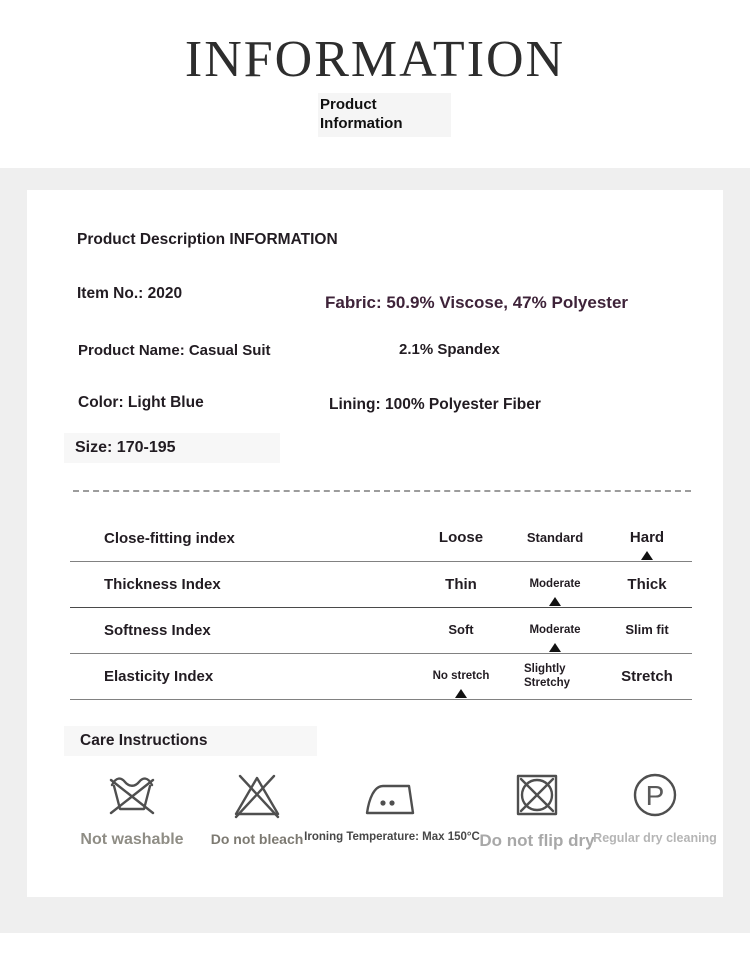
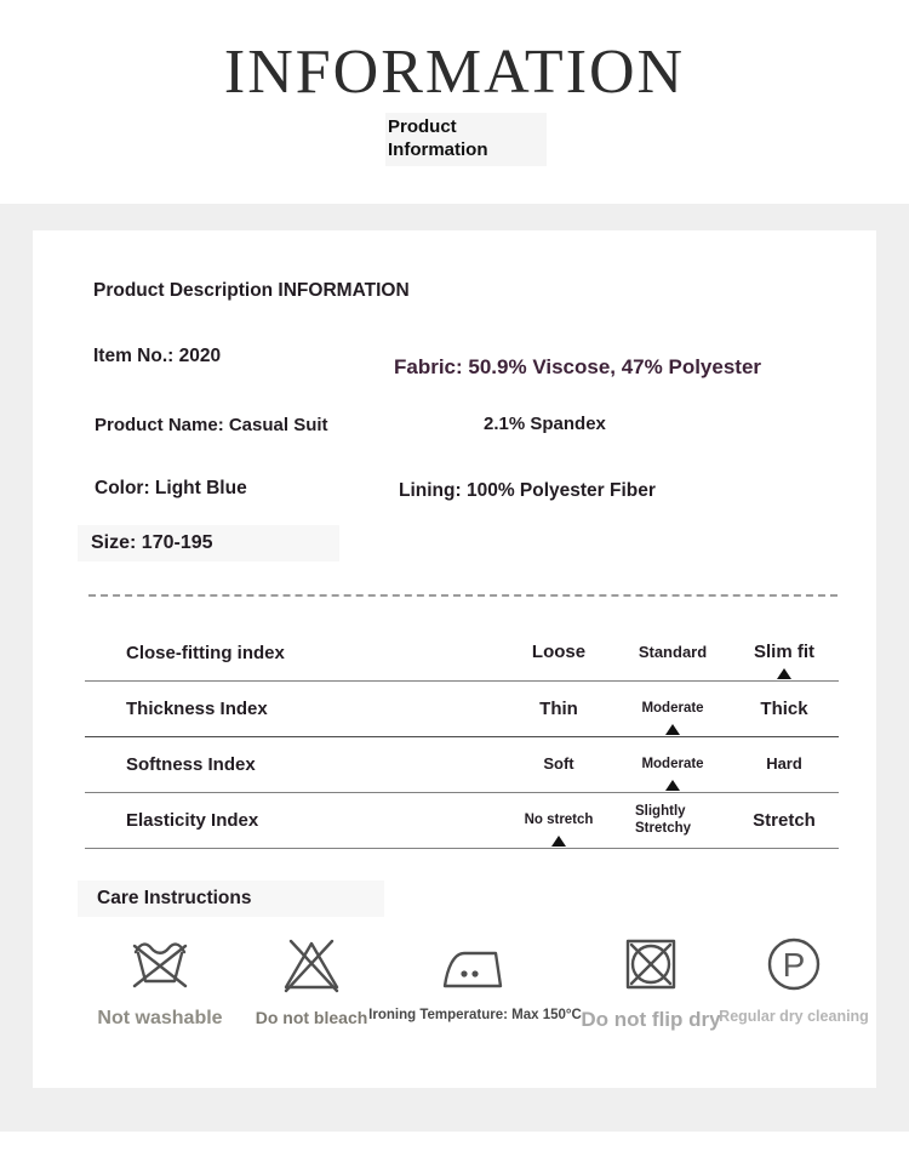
  INFORMATION
  Product
  Information
  Product Description INFORMATION
  Item No.: 2020
  Fabric: 50.9% Viscose, 47% Polyester
  Product Name: Casual Suit
  2.1% Spandex
  Color: Light Blue
  Lining: 100% Polyester Fiber
  Size: 170-195
  Close-fitting index
  Loose
  Standard
- Hard
+ Slim fit
  Thickness Index
  Thin
  Moderate
  Thick
  Softness Index
  Soft
  Moderate
- Slim fit
+ Hard
  Elasticity Index
  No stretch
  Slightly Stretchy
  Stretch
  Care Instructions
  Not washable
  Do not bleach
  Ironing Temperature: Max 150°C
  Do not flip dry
  P
  Regular dry cleaning
